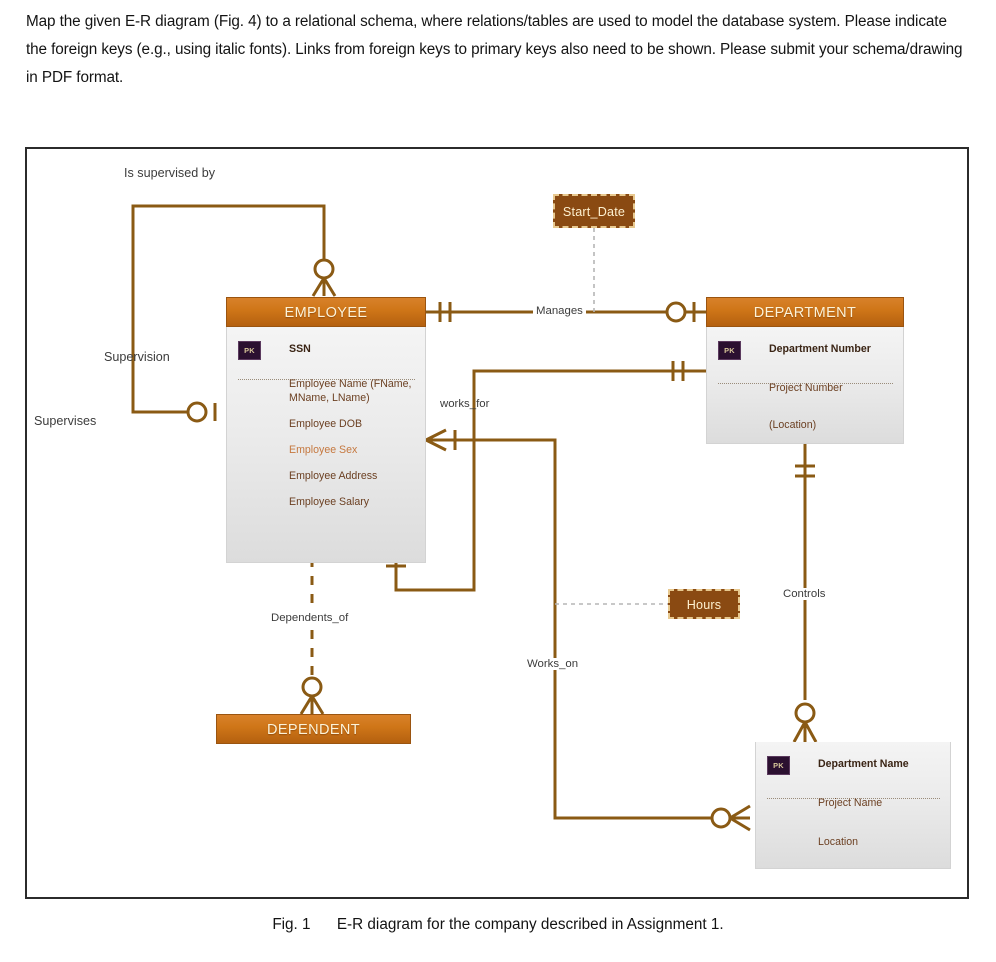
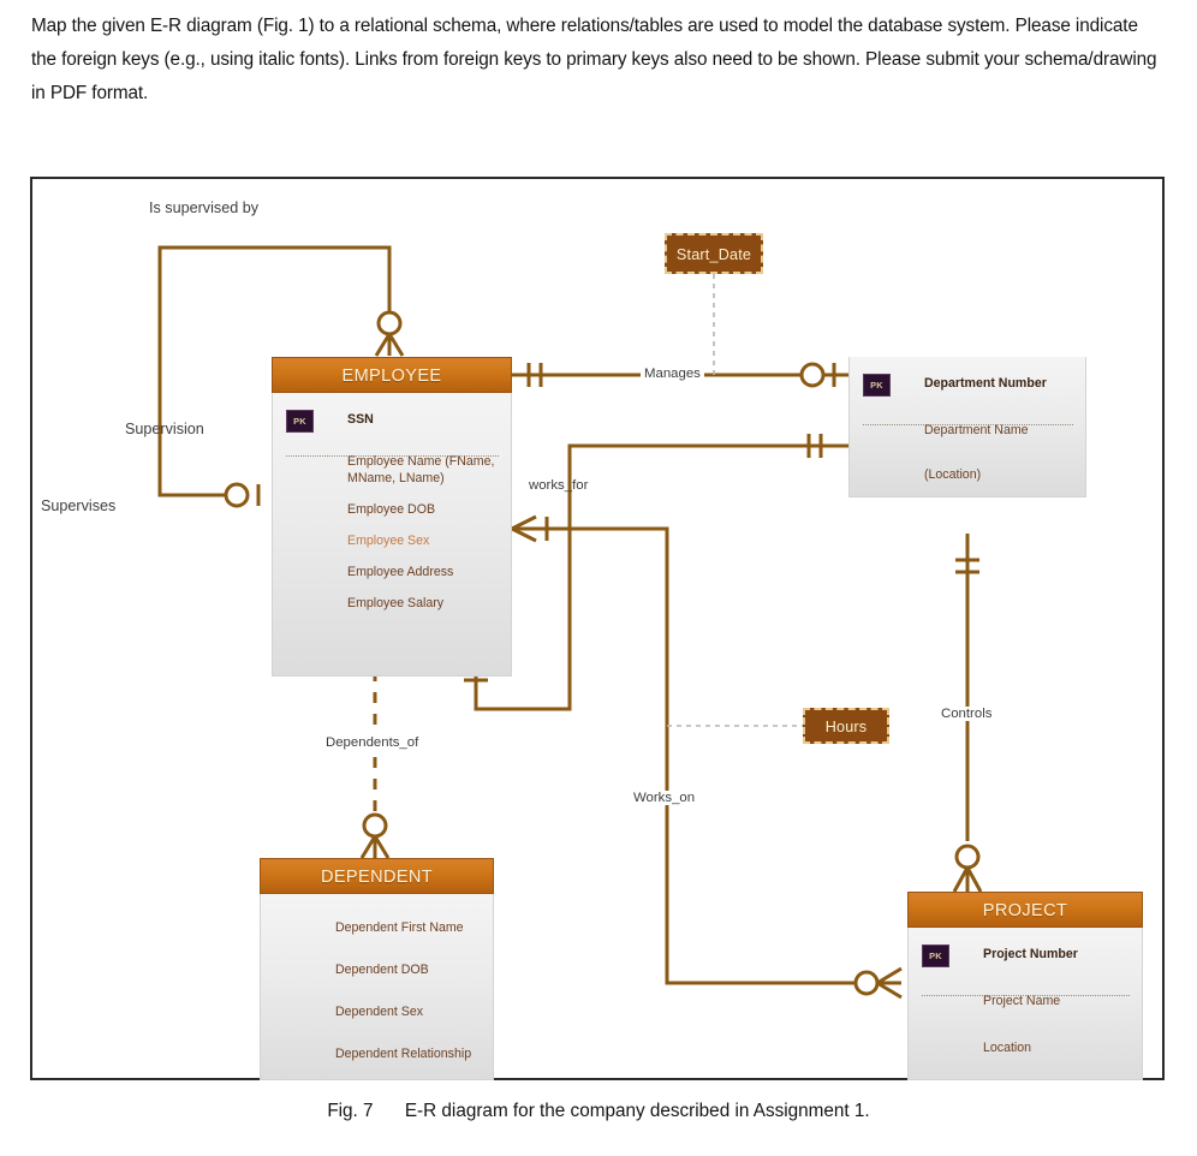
- Map the given E-R diagram (Fig. 4) to a relational schema, where relations/tables are used to model the database system. Please indicate the foreign keys (e.g., using italic fonts). Links from foreign keys to primary keys also need to be shown. Please submit your schema/drawing in PDF format.
+ Map the given E-R diagram (Fig. 1) to a relational schema, where relations/tables are used to model the database system. Please indicate the foreign keys (e.g., using italic fonts). Links from foreign keys to primary keys also need to be shown. Please submit your schema/drawing in PDF format.
  EMPLOYEE
  PK
  SSN
  Employee Name (FName,
  MName, LName)
  Employee DOB
  Employee Sex
  Employee Address
  Employee Salary
- DEPARTMENT
  PK
  Department Number
- Project Number
+ Department Name
  (Location)
  DEPENDENT
+ Dependent First Name
+ Dependent DOB
+ Dependent Sex
+ Dependent Relationship
+ PROJECT
  PK
- Department Name
+ Project Number
  Project Name
  Location
  Start_Date
  Hours
  Is supervised by
  Supervision
  Supervises
  Manages
  works_for
  Dependents_of
  Works_on
  Controls
- Fig. 1 E-R diagram for the company described in Assignment 1.
+ Fig. 7 E-R diagram for the company described in Assignment 1.
